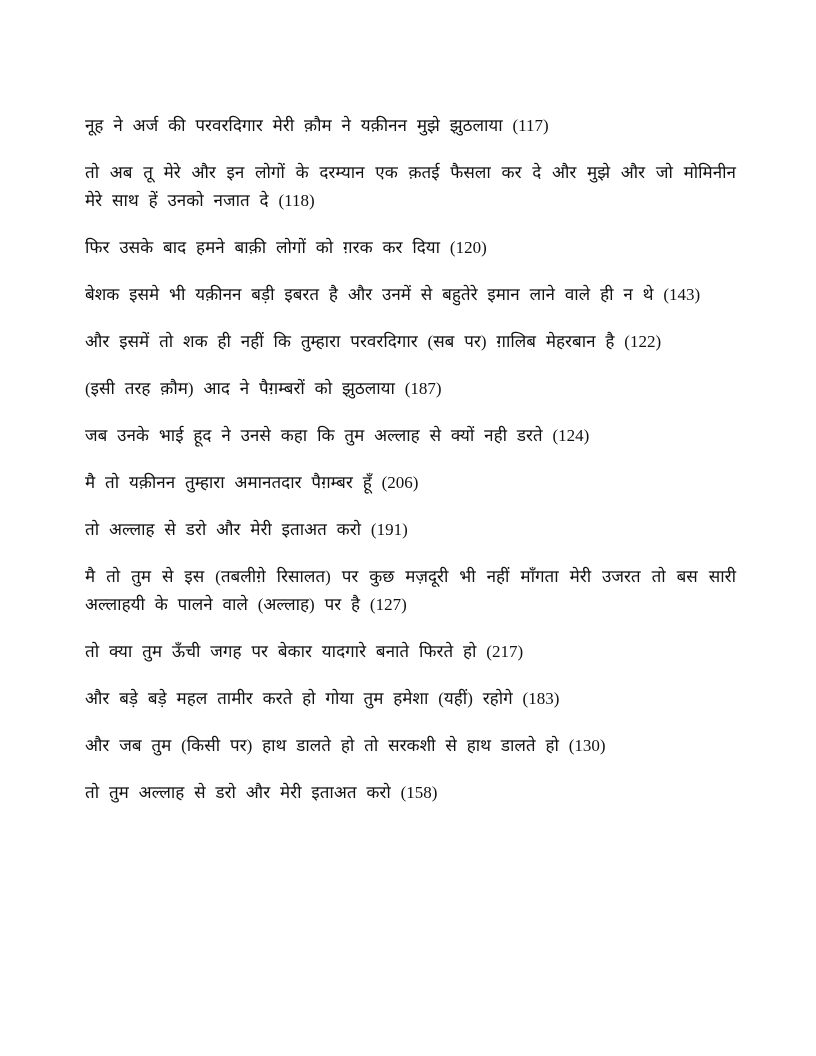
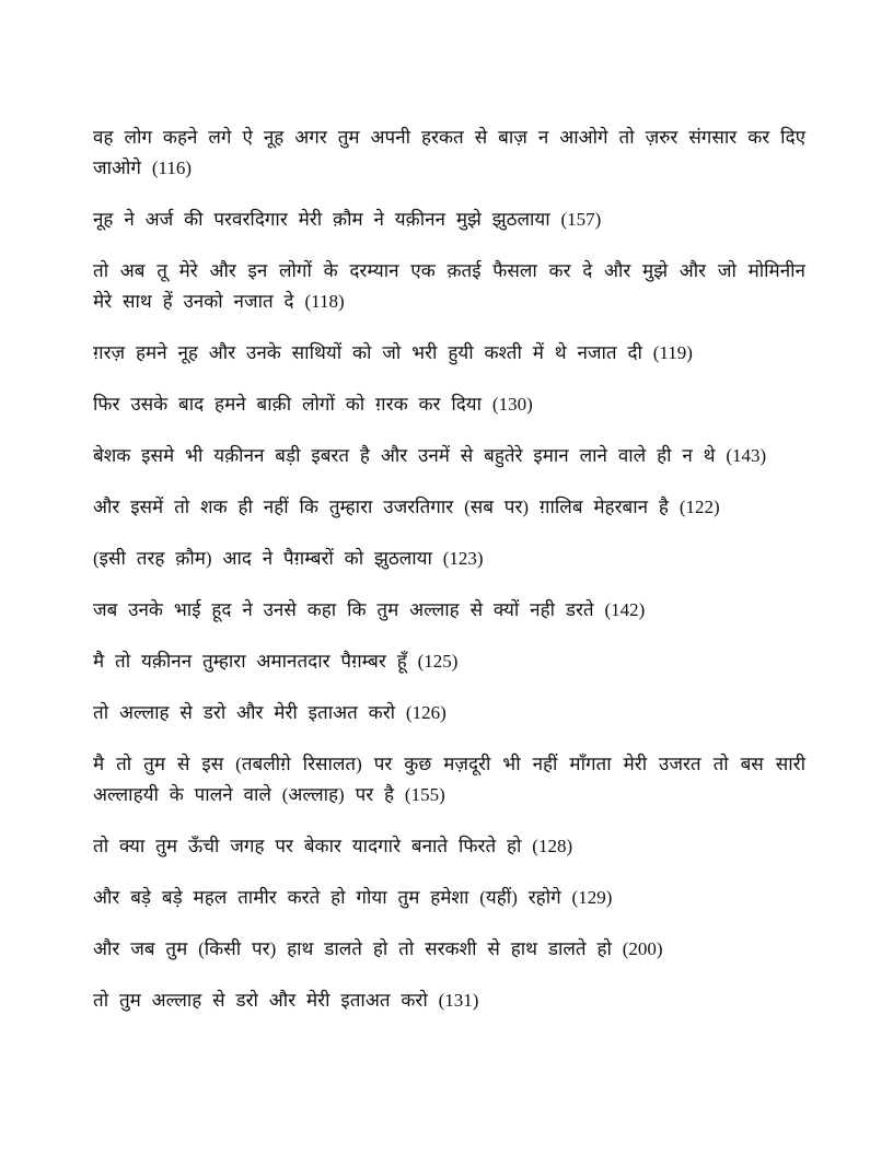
+ वह लोग कहने लगे ऐ नूह अगर तुम अपनी हरकत से बाज़ न आओगे तो ज़रुर संगसार कर दिए जाओगे (116)
- नूह ने अर्ज की परवरदिगार मेरी क़ौम ने यक़ीनन मुझे झुठलाया (117)
+ नूह ने अर्ज की परवरदिगार मेरी क़ौम ने यक़ीनन मुझे झुठलाया (157)
  तो अब तू मेरे और इन लोगों के दरम्यान एक क़तई फैसला कर दे और मुझे और जो मोमिनीन मेरे साथ हें उनको नजात दे (118)
+ ग़रज़ हमने नूह और उनके साथियों को जो भरी हुयी कश्ती में थे नजात दी (119)
- फिर उसके बाद हमने बाक़ी लोगों को ग़रक कर दिया (120)
+ फिर उसके बाद हमने बाक़ी लोगों को ग़रक कर दिया (130)
  बेशक इसमे भी यक़ीनन बड़ी इबरत है और उनमें से बहुतेरे इमान लाने वाले ही न थे (143)
- और इसमें तो शक ही नहीं कि तुम्हारा परवरदिगार (सब पर) ग़ालिब मेहरबान है (122)
+ और इसमें तो शक ही नहीं कि तुम्हारा उजरतिगार (सब पर) ग़ालिब मेहरबान है (122)
- (इसी तरह क़ौम) आद ने पैग़म्बरों को झुठलाया (187)
+ (इसी तरह क़ौम) आद ने पैग़म्बरों को झुठलाया (123)
- जब उनके भाई हूद ने उनसे कहा कि तुम अल्लाह से क्यों नही डरते (124)
+ जब उनके भाई हूद ने उनसे कहा कि तुम अल्लाह से क्यों नही डरते (142)
- मै तो यक़ीनन तुम्हारा अमानतदार पैग़म्बर हूँ (206)
+ मै तो यक़ीनन तुम्हारा अमानतदार पैग़म्बर हूँ (125)
- तो अल्लाह से डरो और मेरी इताअत करो (191)
+ तो अल्लाह से डरो और मेरी इताअत करो (126)
- मै तो तुम से इस (तबलीग़े रिसालत) पर कुछ मज़दूरी भी नहीं माँगता मेरी उजरत तो बस सारी अल्लाहयी के पालने वाले (अल्लाह) पर है (127)
+ मै तो तुम से इस (तबलीग़े रिसालत) पर कुछ मज़दूरी भी नहीं माँगता मेरी उजरत तो बस सारी अल्लाहयी के पालने वाले (अल्लाह) पर है (155)
- तो क्या तुम ऊँची जगह पर बेकार यादगारे बनाते फिरते हो (217)
+ तो क्या तुम ऊँची जगह पर बेकार यादगारे बनाते फिरते हो (128)
- और बड़े बड़े महल तामीर करते हो गोया तुम हमेशा (यहीं) रहोगे (183)
+ और बड़े बड़े महल तामीर करते हो गोया तुम हमेशा (यहीं) रहोगे (129)
- और जब तुम (किसी पर) हाथ डालते हो तो सरकशी से हाथ डालते हो (130)
+ और जब तुम (किसी पर) हाथ डालते हो तो सरकशी से हाथ डालते हो (200)
- तो तुम अल्लाह से डरो और मेरी इताअत करो (158)
+ तो तुम अल्लाह से डरो और मेरी इताअत करो (131)
